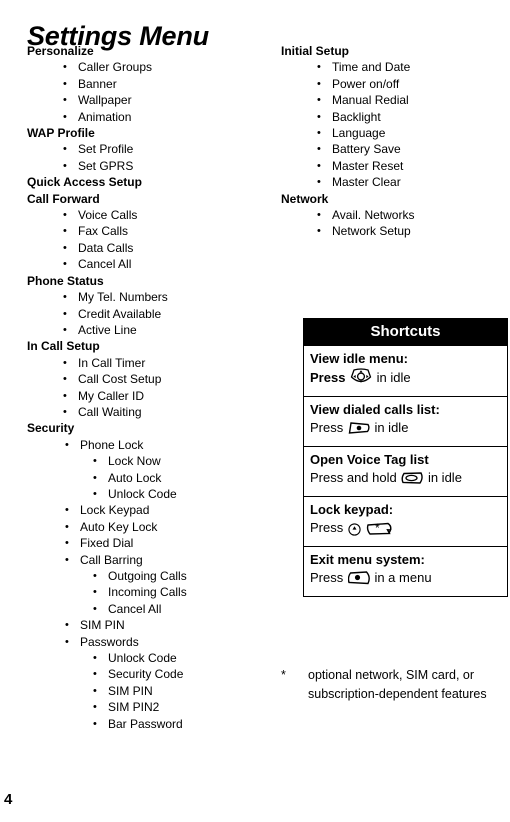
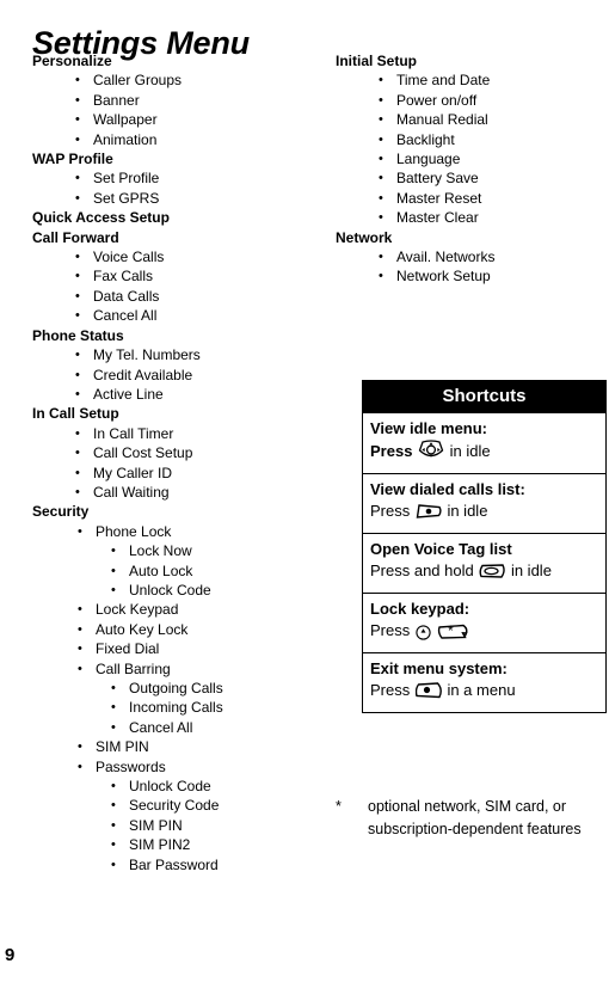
  Settings Menu
  Personalize
  Caller Groups
  Banner
  Wallpaper
  Animation
  WAP Profile
  Set Profile
  Set GPRS
  Quick Access Setup
  Call Forward
  Voice Calls
  Fax Calls
  Data Calls
  Cancel All
  Phone Status
  My Tel. Numbers
  Credit Available
  Active Line
  In Call Setup
  In Call Timer
  Call Cost Setup
  My Caller ID
  Call Waiting
  Security
  Phone Lock
  Lock Now
  Auto Lock
  Unlock Code
  Lock Keypad
  Auto Key Lock
  Fixed Dial
  Call Barring
  Outgoing Calls
  Incoming Calls
  Cancel All
  SIM PIN
  Passwords
  Unlock Code
  Security Code
  SIM PIN
  SIM PIN2
  Bar Password
  Initial Setup
  Time and Date
  Power on/off
  Manual Redial
  Backlight
  Language
  Battery Save
  Master Reset
  Master Clear
  Network
  Avail. Networks
  Network Setup
  Shortcuts
  View idle menu:
  Press in idle
  View dialed calls list:
  Press in idle
  Open Voice Tag list
  Press and hold in idle
  Lock keypad:
  Press
  *
  Exit menu system:
  Press in a menu
  *
  optional network, SIM card, or subscription-dependent features
- 4
+ 9
